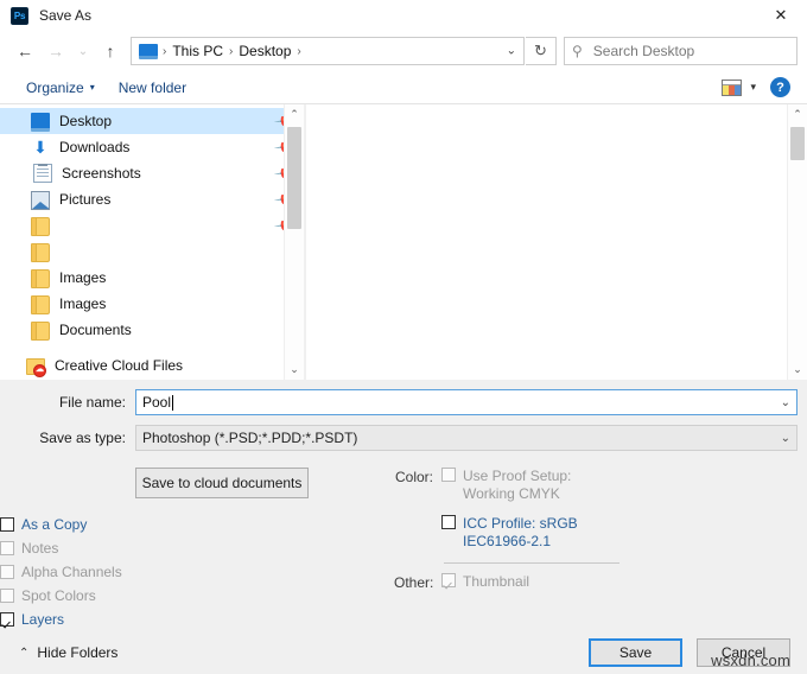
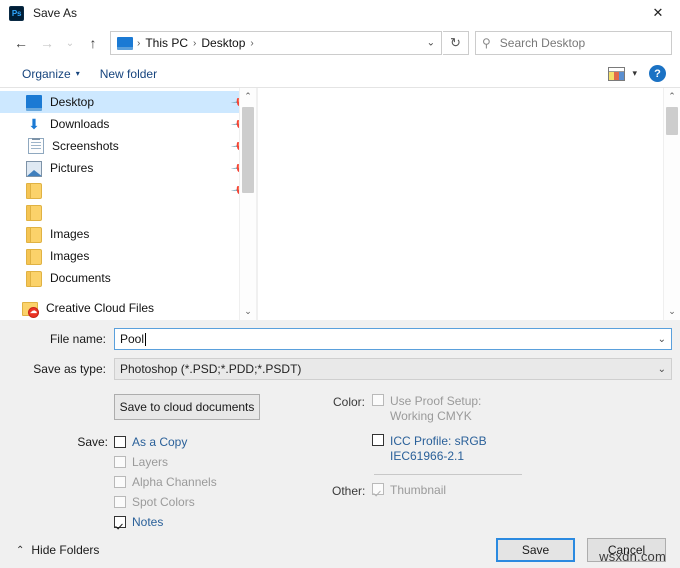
  Ps
  Save As
  ✕
  ←
  →
  ⌄
  ↑
  ›
  This PC
  ›
  Desktop
  ›
  ⌄
  ↻
  ⚲
  Search Desktop
  Organize
  ▾
  New folder
  ▾
  ?
  Desktop
  ⬇
  Downloads
  Screenshots
  Pictures
  Images
  Images
  Documents
  Creative Cloud Files
  ⌃
  ⌄
  ⌃
  ⌄
  File name:
  Pool
  ⌄
  Save as type:
  Photoshop (*.PSD;*.PDD;*.PSDT)
  ⌄
  Save to cloud documents
+ Save:
  As a Copy
- Notes
+ Layers
  Alpha Channels
  Spot Colors
- Layers
+ Notes
  Color:
  Use Proof Setup:
  Working CMYK
  ICC Profile: sRGB
  IEC61966-2.1
  Other:
  Thumbnail
  ⌃
  Hide Folders
  Save
  Cancel
  wsxdn.com
